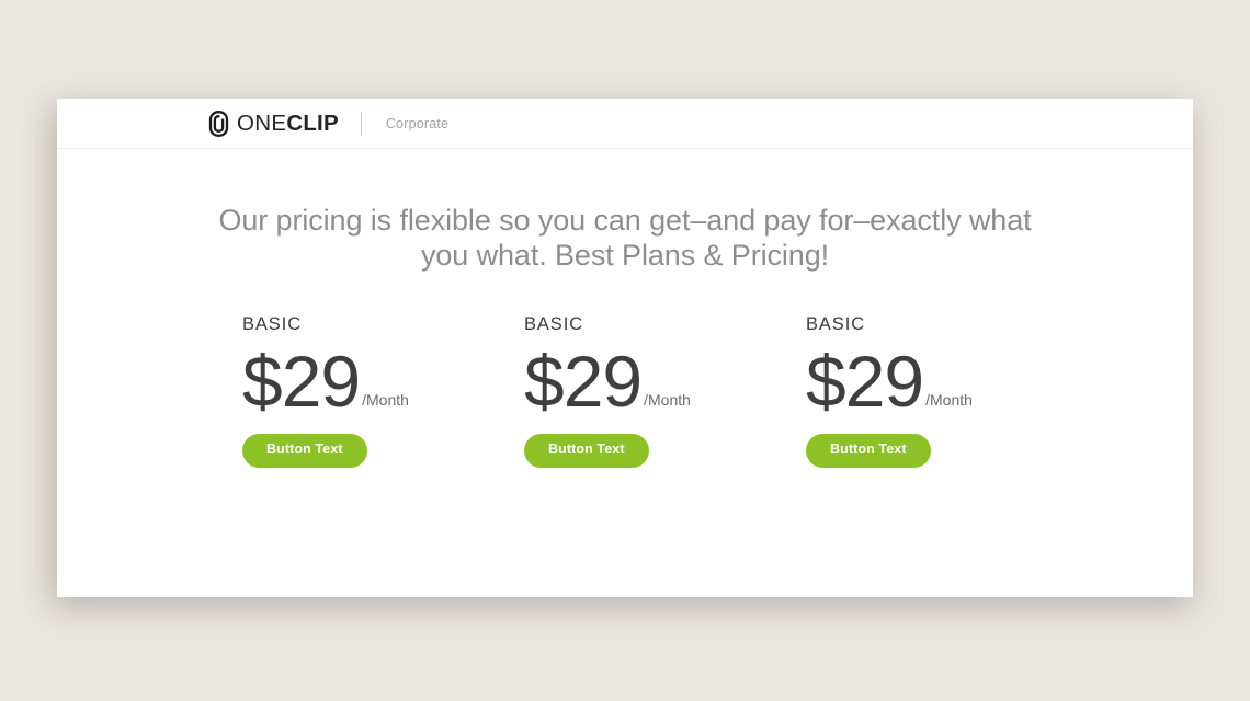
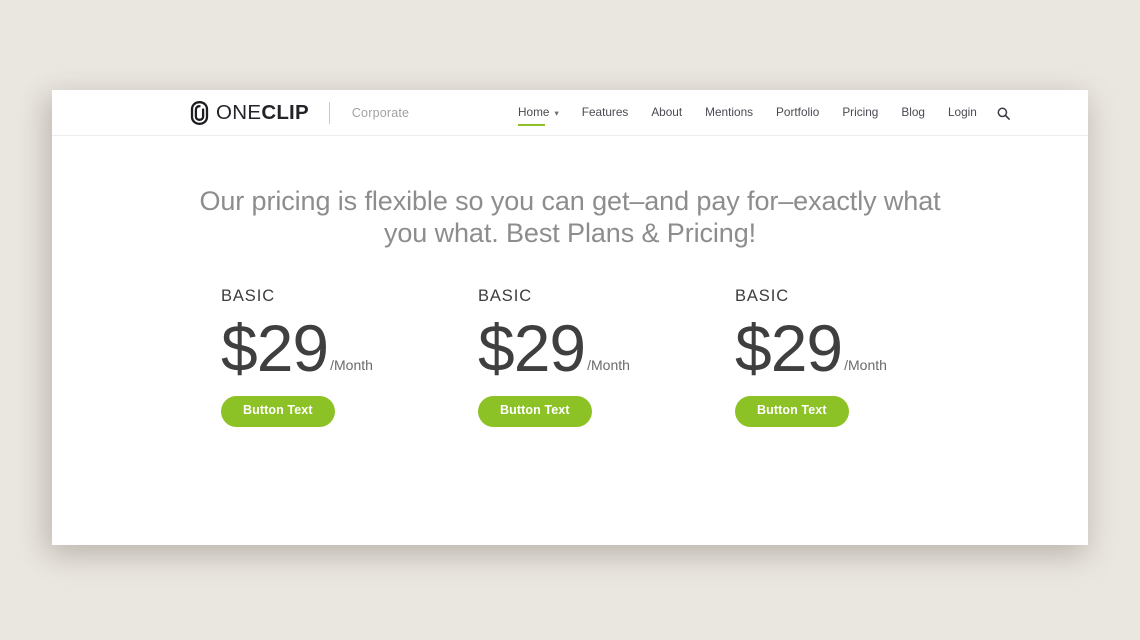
  ONECLIP
  Corporate
+ Home
+ ▾
+ Features
+ About
+ Mentions
+ Portfolio
+ Pricing
+ Blog
+ Login
  Our pricing is flexible so you can get–and pay for–exactly what you what. Best Plans & Pricing!
  BASIC
  $29
  /Month
  Button Text
  BASIC
  $29
  /Month
  Button Text
  BASIC
  $29
  /Month
  Button Text
